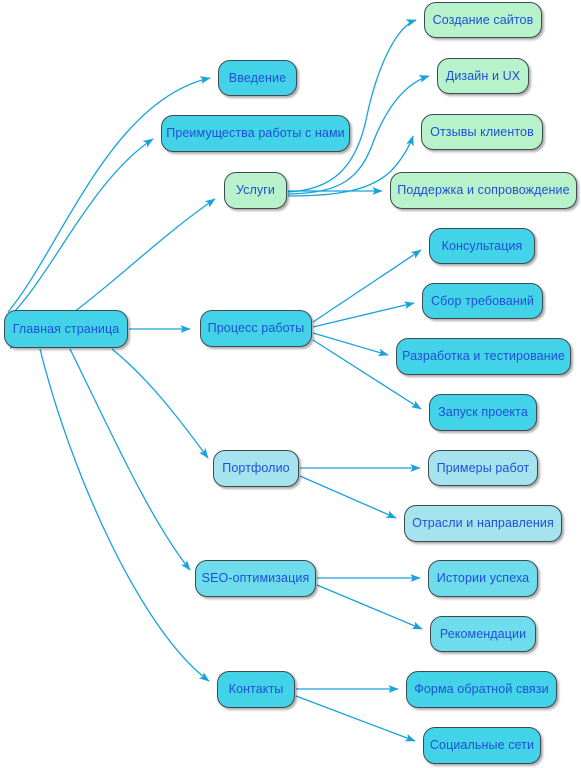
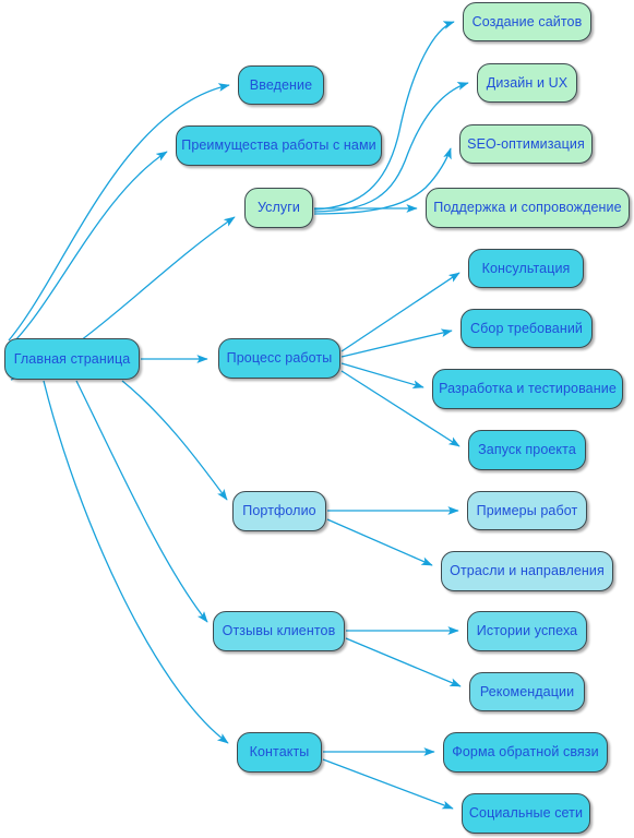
  Главная страница
  Введение
  Преимущества работы с нами
  Услуги
  Создание сайтов
  Дизайн и UX
- Отзывы клиентов
+ SEO-оптимизация
  Поддержка и сопровождение
  Процесс работы
  Консультация
  Сбор требований
  Разработка и тестирование
  Запуск проекта
  Портфолио
  Примеры работ
  Отрасли и направления
- SEO-оптимизация
+ Отзывы клиентов
  Истории успеха
  Рекомендации
  Контакты
  Форма обратной связи
  Социальные сети
